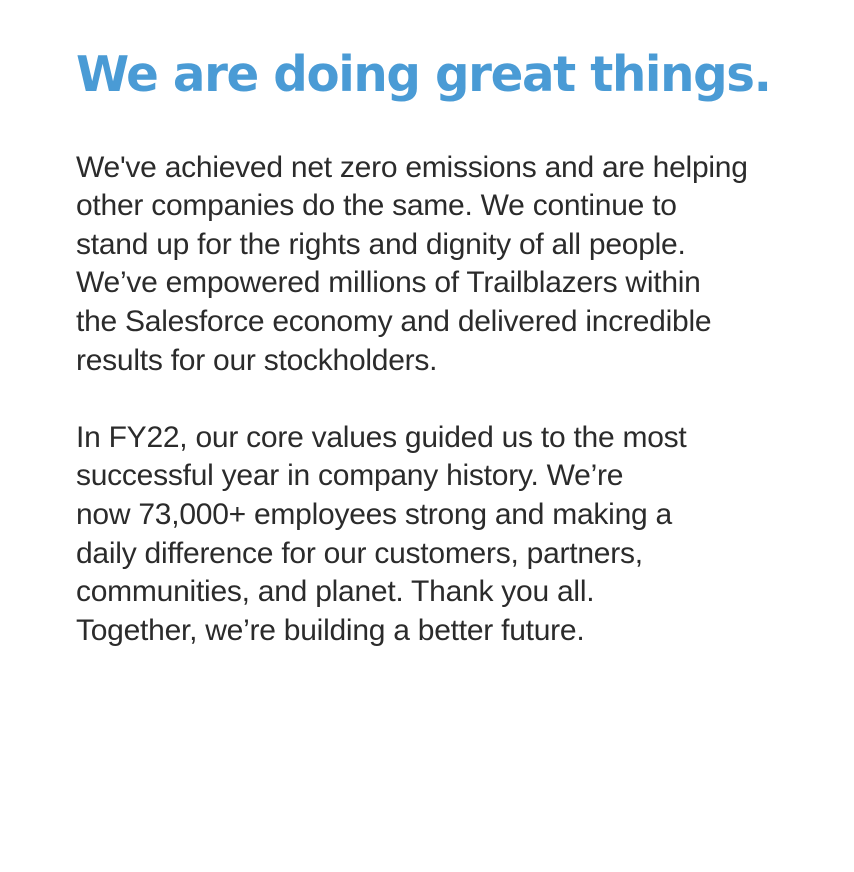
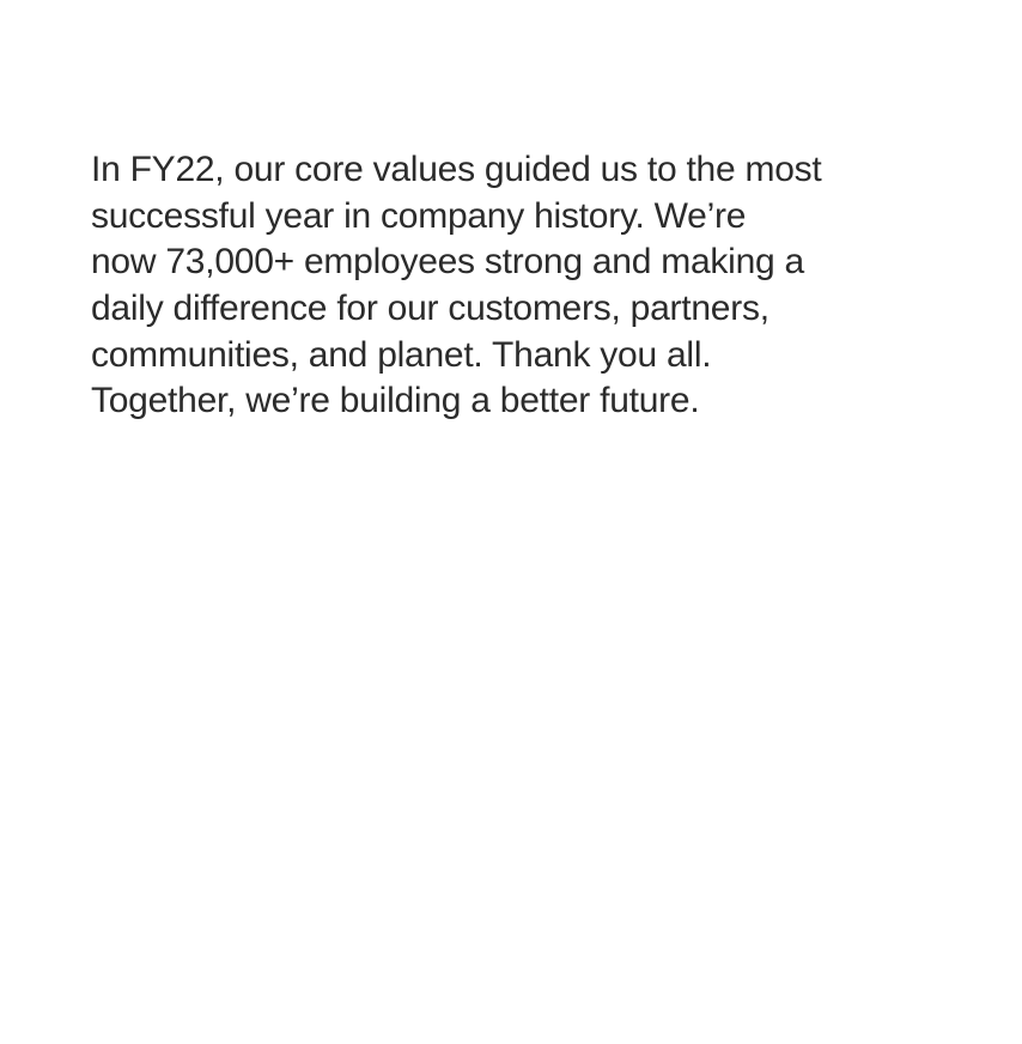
- We are doing great things.
- We've achieved net zero emissions and are helping
- other companies do the same. We continue to
- stand up for the rights and dignity of all people.
- We’ve empowered millions of Trailblazers within
- the Salesforce economy and delivered incredible
- results for our stockholders.
  In FY22, our core values guided us to the most
  successful year in company history. We’re
  now 73,000+ employees strong and making a
  daily difference for our customers, partners,
  communities, and planet. Thank you all.
  Together, we’re building a better future.
